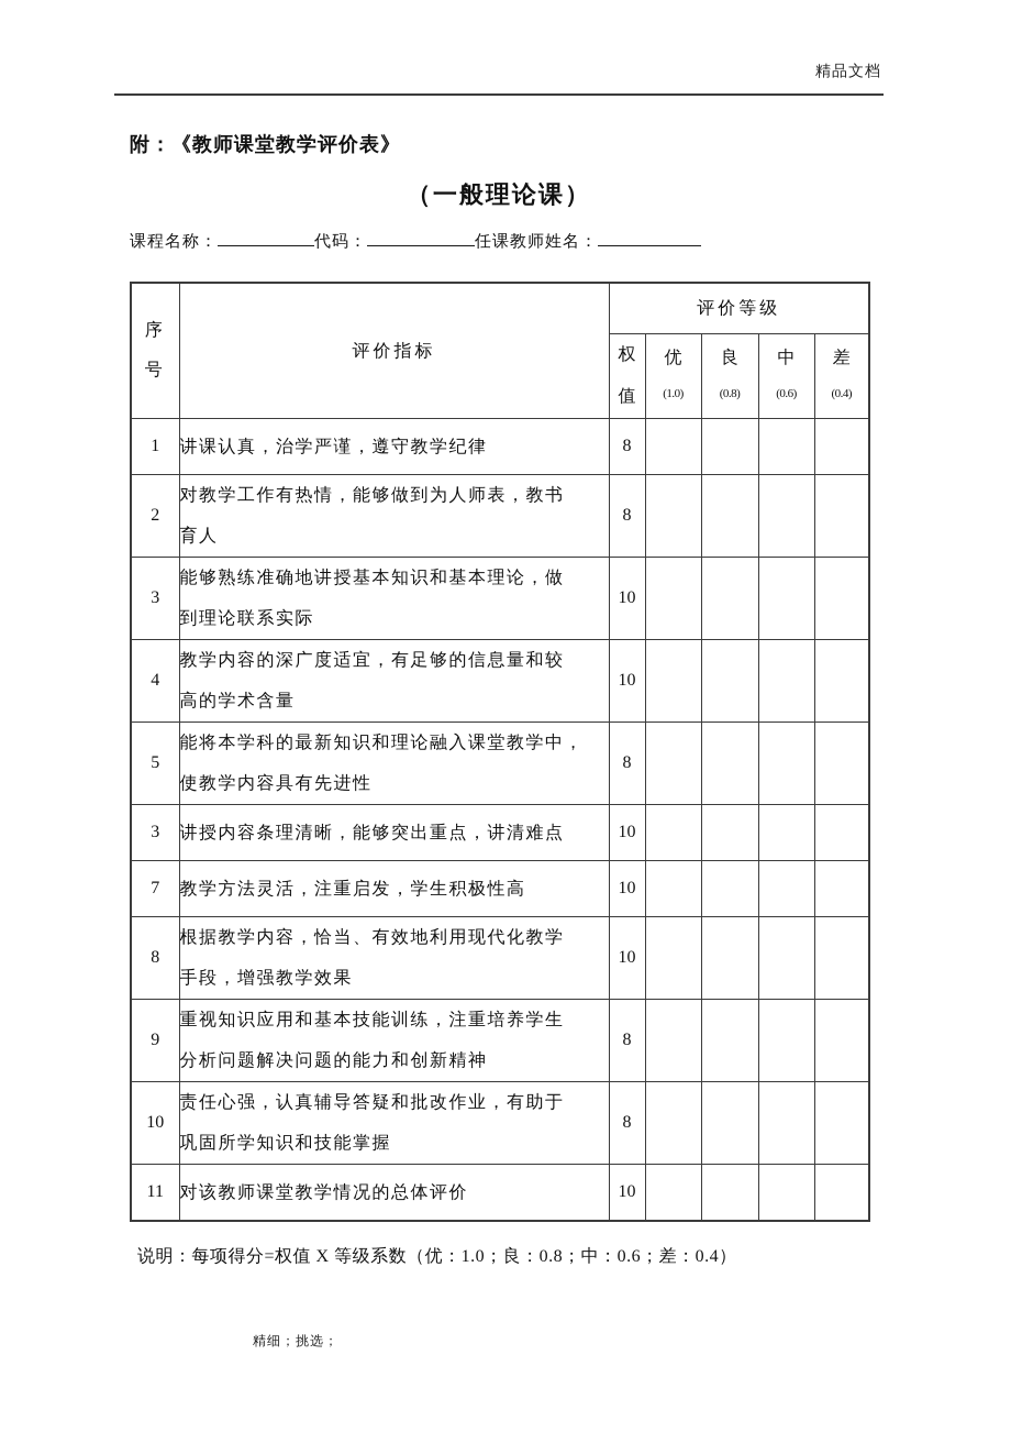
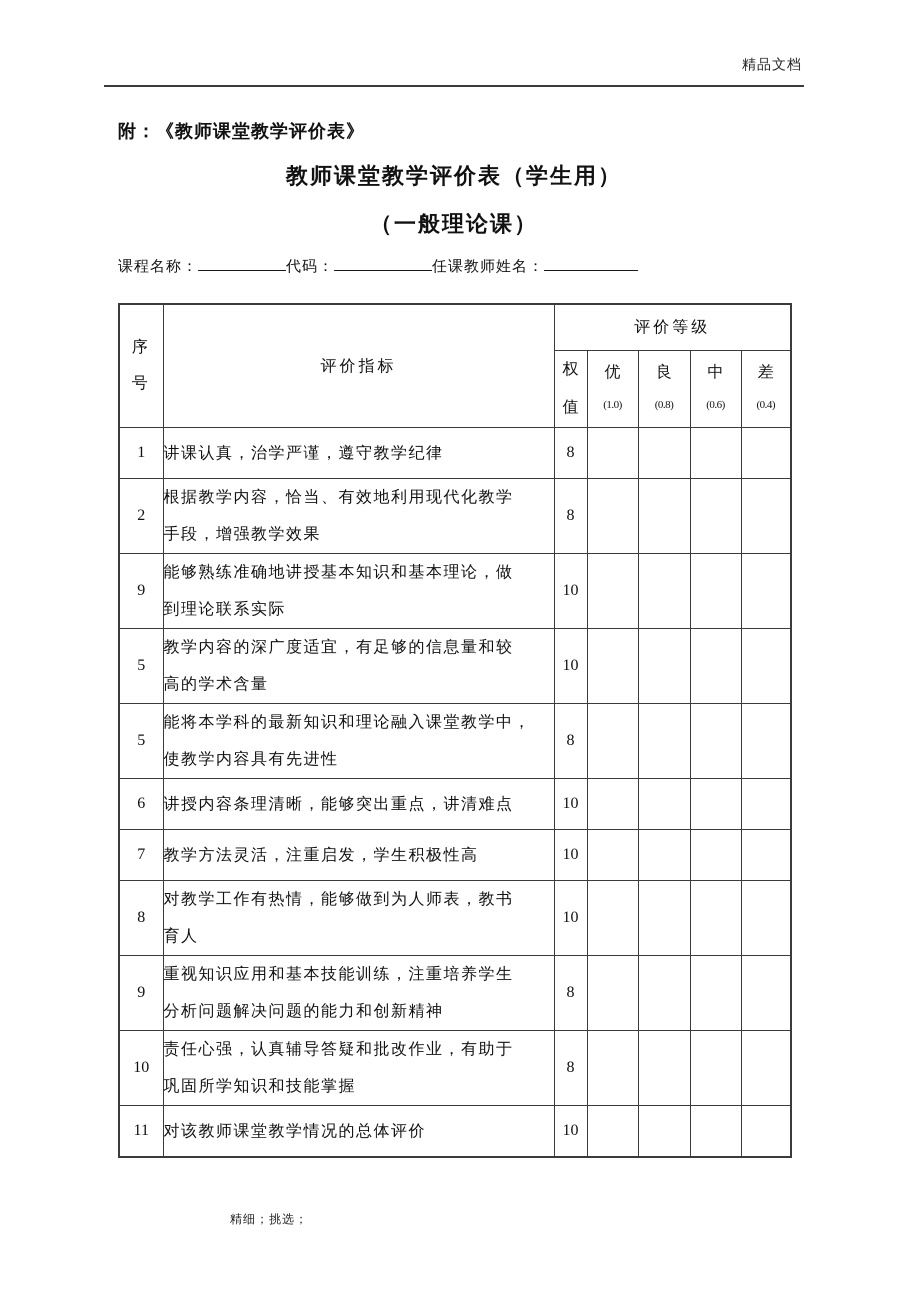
  精品文档
  附：《教师课堂教学评价表》
+ 教师课堂教学评价表（学生用）
  （一般理论课）
  课程名称： 代码： 任课教师姓名：
  序 号	评价指标	评价等级
  权 值	优 (1.0)	良 (0.8)	中 (0.6)	差 (0.4)
  1	讲课认真，治学严谨，遵守教学纪律	8
- 2	对教学工作有热情，能够做到为人师表，教书 育人	8
+ 2	根据教学内容，恰当、有效地利用现代化教学 手段，增强教学效果	8
- 3	能够熟练准确地讲授基本知识和基本理论，做 到理论联系实际	10
+ 9	能够熟练准确地讲授基本知识和基本理论，做 到理论联系实际	10
- 4	教学内容的深广度适宜，有足够的信息量和较 高的学术含量	10
+ 5	教学内容的深广度适宜，有足够的信息量和较 高的学术含量	10
  5	能将本学科的最新知识和理论融入课堂教学中， 使教学内容具有先进性	8
- 3	讲授内容条理清晰，能够突出重点，讲清难点	10
+ 6	讲授内容条理清晰，能够突出重点，讲清难点	10
  7	教学方法灵活，注重启发，学生积极性高	10
- 8	根据教学内容，恰当、有效地利用现代化教学 手段，增强教学效果	10
+ 8	对教学工作有热情，能够做到为人师表，教书 育人	10
  9	重视知识应用和基本技能训练，注重培养学生 分析问题解决问题的能力和创新精神	8
  10	责任心强，认真辅导答疑和批改作业，有助于 巩固所学知识和技能掌握	8
  11	对该教师课堂教学情况的总体评价	10
- 说明：每项得分=权值 X 等级系数（优：1.0；良：0.8；中：0.6；差：0.4）
  精细；挑选；
